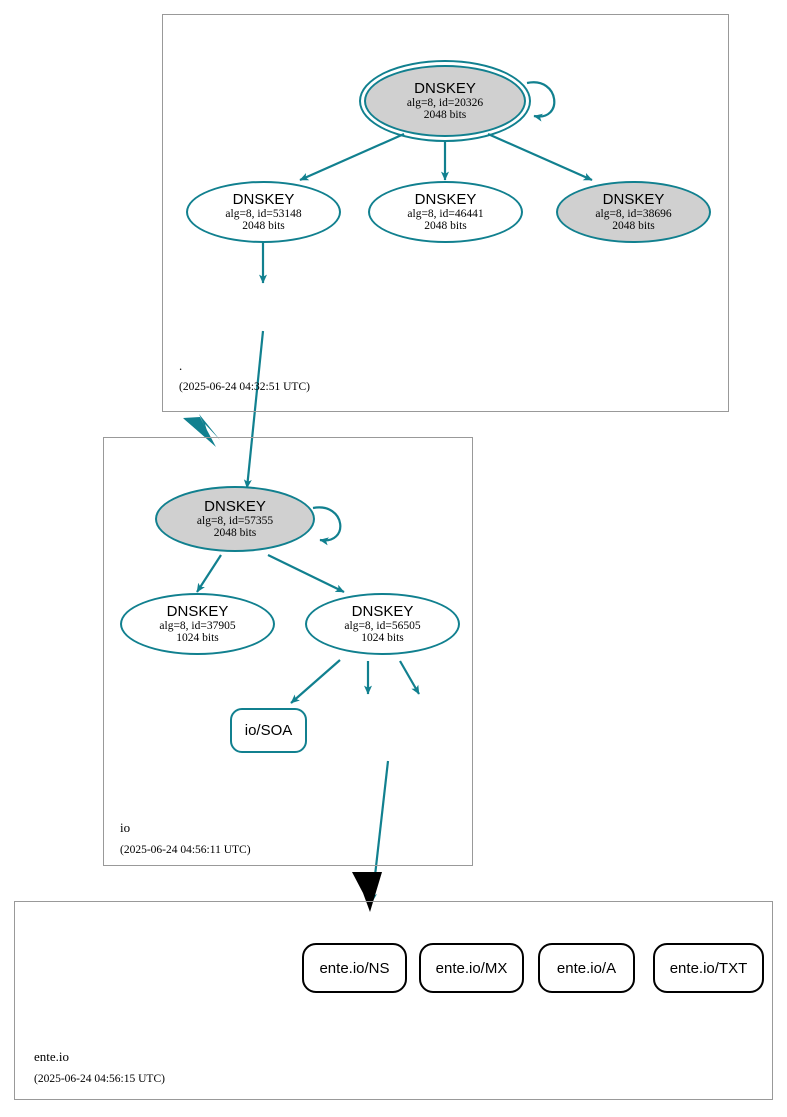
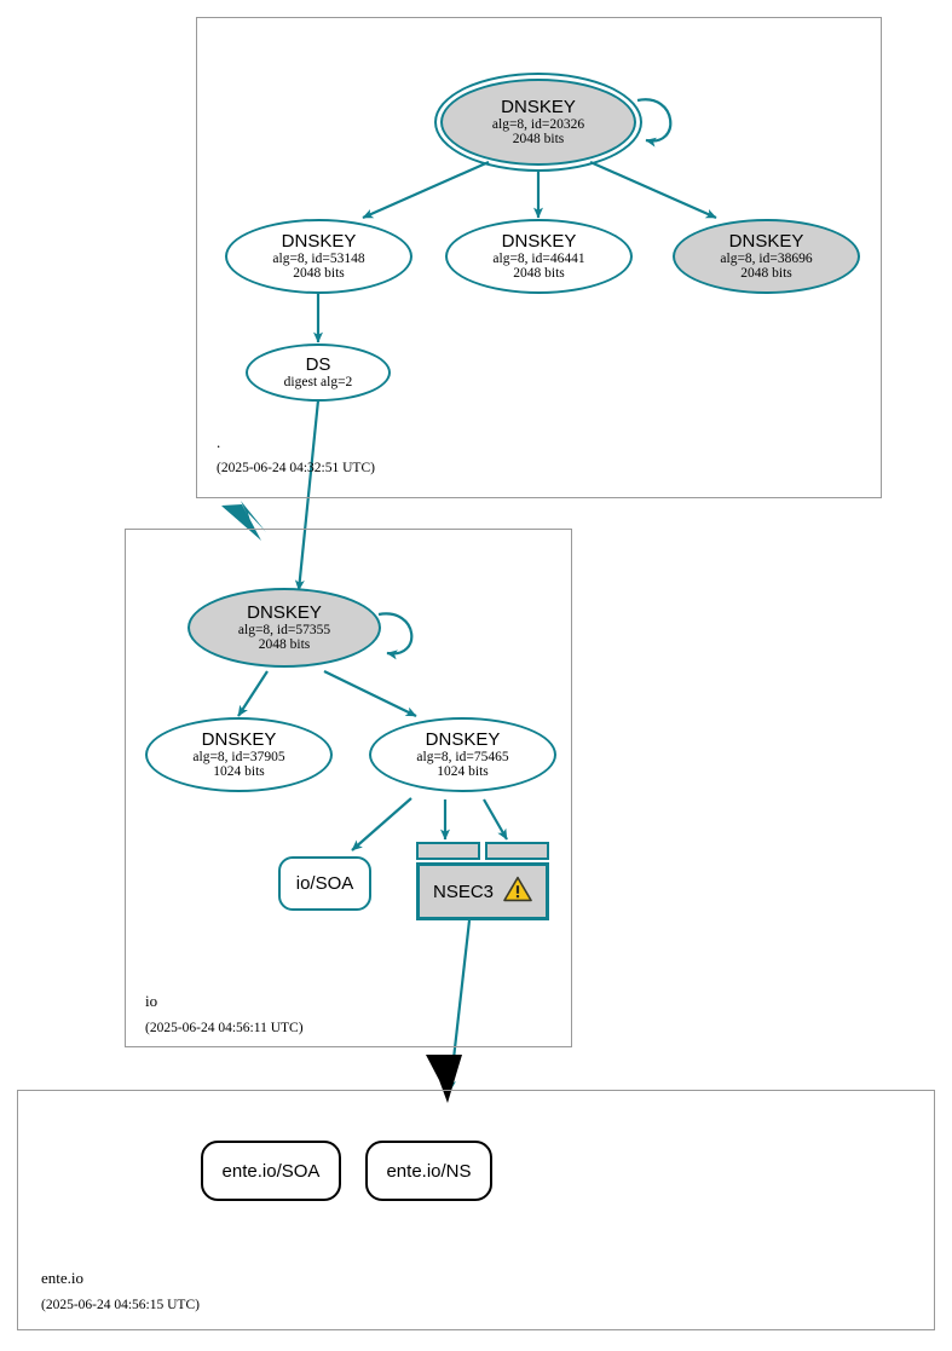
  .
  (2025-06-24 04:32:51 UTC)
  DNSKEY
  alg=8, id=20326
  2048 bits
  DNSKEY
  alg=8, id=53148
  2048 bits
  DNSKEY
  alg=8, id=46441
  2048 bits
  DNSKEY
  alg=8, id=38696
  2048 bits
+ DS
+ digest alg=2
  io
  (2025-06-24 04:56:11 UTC)
  DNSKEY
  alg=8, id=57355
  2048 bits
  DNSKEY
  alg=8, id=37905
  1024 bits
  DNSKEY
- alg=8, id=56505
+ alg=8, id=75465
  1024 bits
  io/SOA
+ NSEC3
  ente.io
  (2025-06-24 04:56:15 UTC)
+ ente.io/SOA
  ente.io/NS
- ente.io/MX
- ente.io/A
- ente.io/TXT
